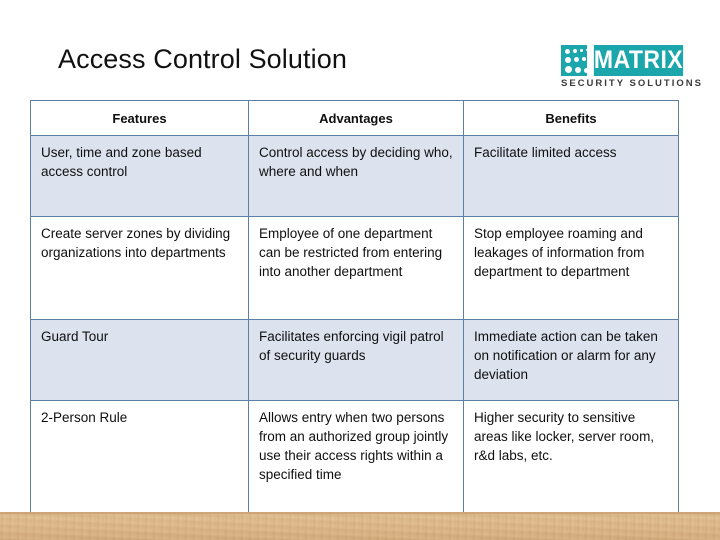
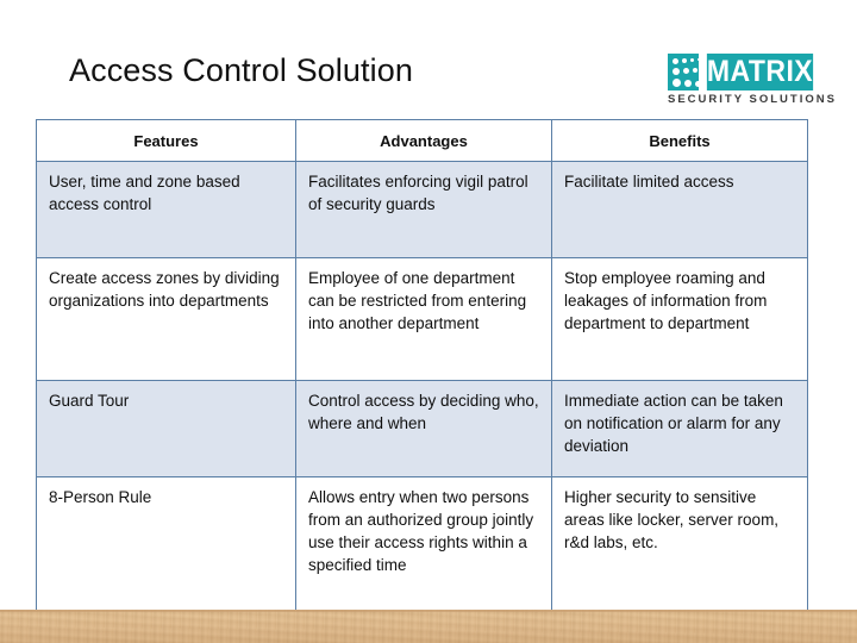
  Access Control Solution
  MATRIX
  SECURITY SOLUTIONS
  Features	Advantages	Benefits
- User, time and zone based access control	Control access by deciding who, where and when	Facilitate limited access
+ User, time and zone based access control	Facilitates enforcing vigil patrol of security guards	Facilitate limited access
- Create server zones by dividing organizations into departments	Employee of one department can be restricted from entering into another department	Stop employee roaming and leakages of information from department to department
+ Create access zones by dividing organizations into departments	Employee of one department can be restricted from entering into another department	Stop employee roaming and leakages of information from department to department
- Guard Tour	Facilitates enforcing vigil patrol of security guards	Immediate action can be taken on notification or alarm for any deviation
+ Guard Tour	Control access by deciding who, where and when	Immediate action can be taken on notification or alarm for any deviation
- 2-Person Rule	Allows entry when two persons from an authorized group jointly use their access rights within a specified time	Higher security to sensitive areas like locker, server room, r&d labs, etc.
+ 8-Person Rule	Allows entry when two persons from an authorized group jointly use their access rights within a specified time	Higher security to sensitive areas like locker, server room, r&d labs, etc.
